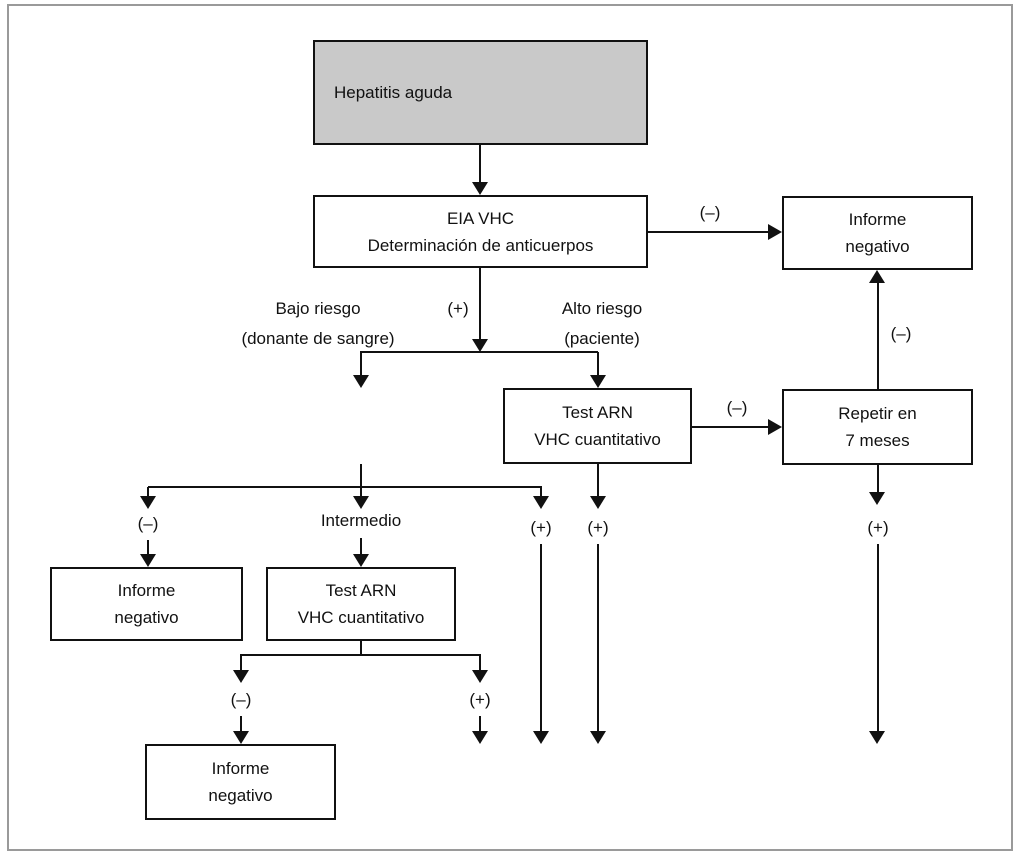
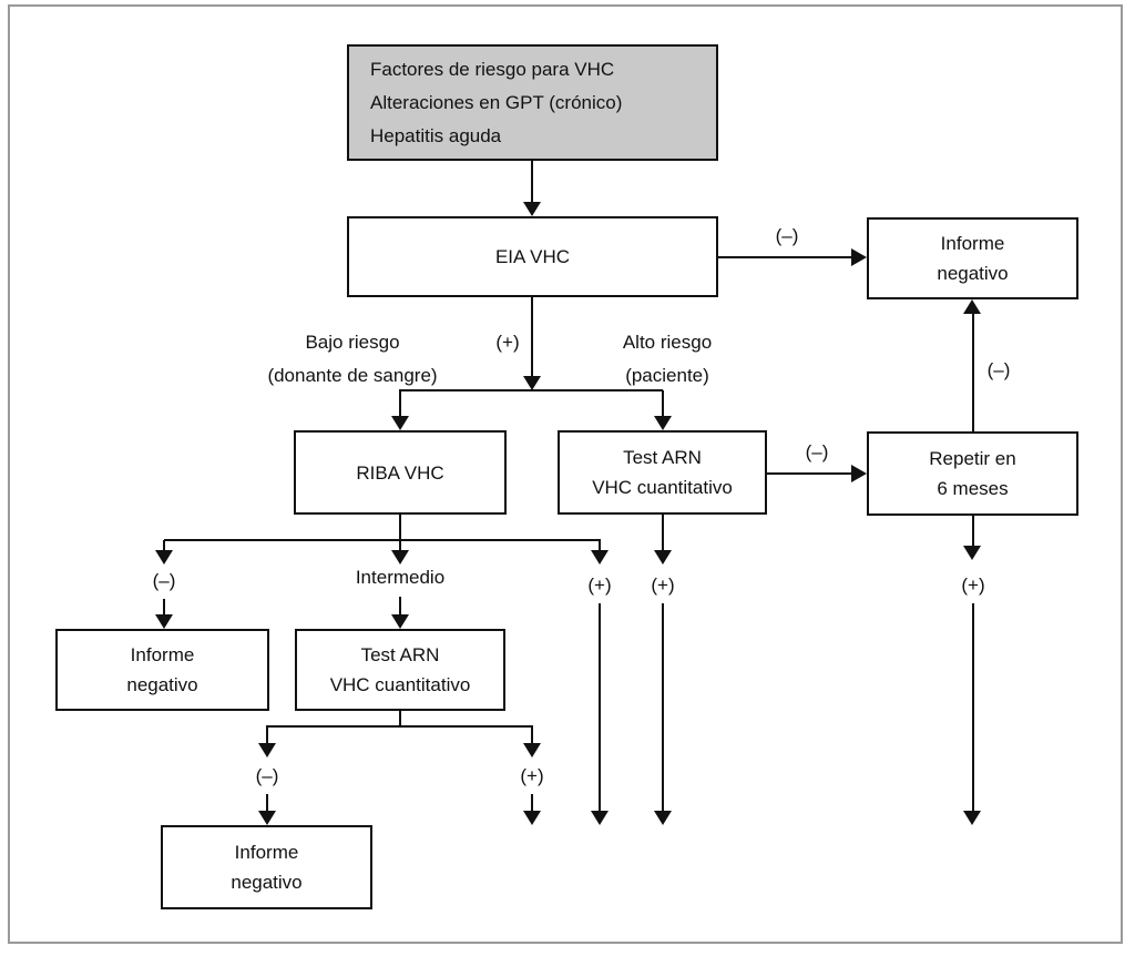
+ Factores de riesgo para VHC
+ Alteraciones en GPT (crónico)
  Hepatitis aguda
  EIA VHC
- Determinación de anticuerpos
  Informe
  negativo
+ RIBA VHC
  Test ARN
  VHC cuantitativo
  Repetir en
- 7 meses
+ 6 meses
  Informe
  negativo
  Test ARN
  VHC cuantitativo
  Informe
  negativo
  (–)
  (+)
  Bajo riesgo
  (donante de sangre)
  Alto riesgo
  (paciente)
  (–)
  Intermedio
  (+)
  (+)
  (–)
  (–)
  (+)
  (–)
  (+)
